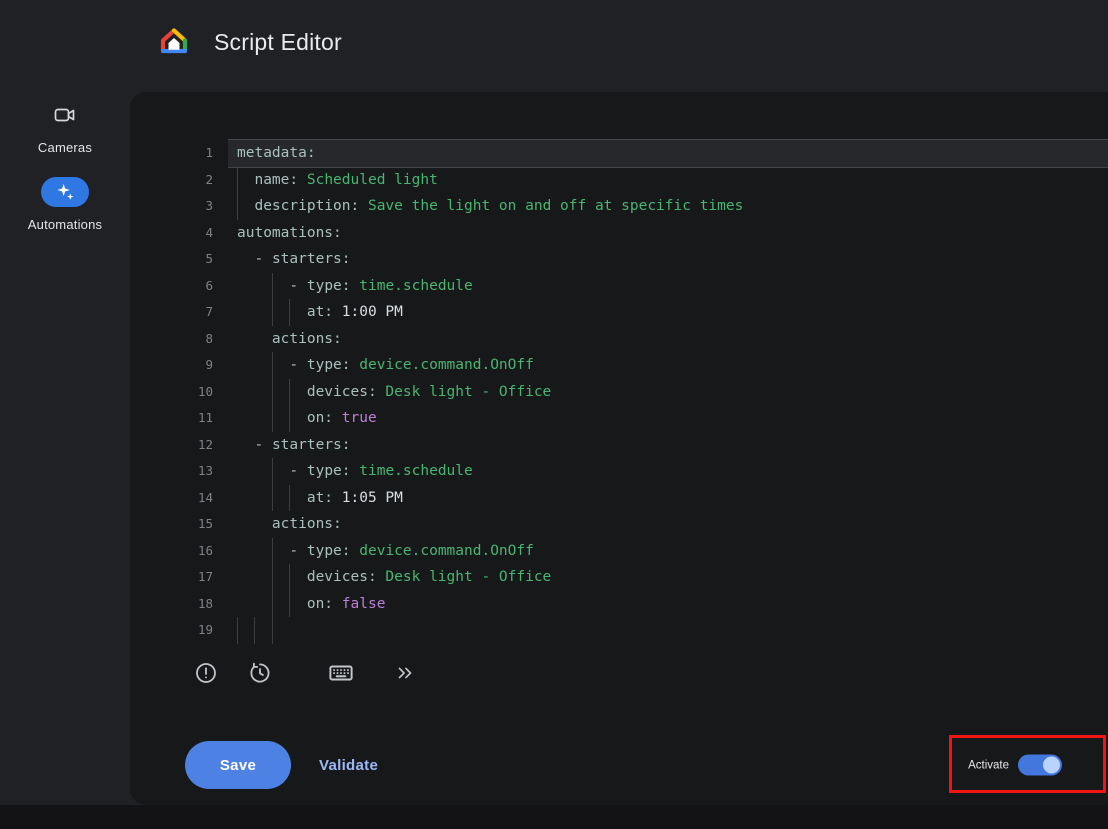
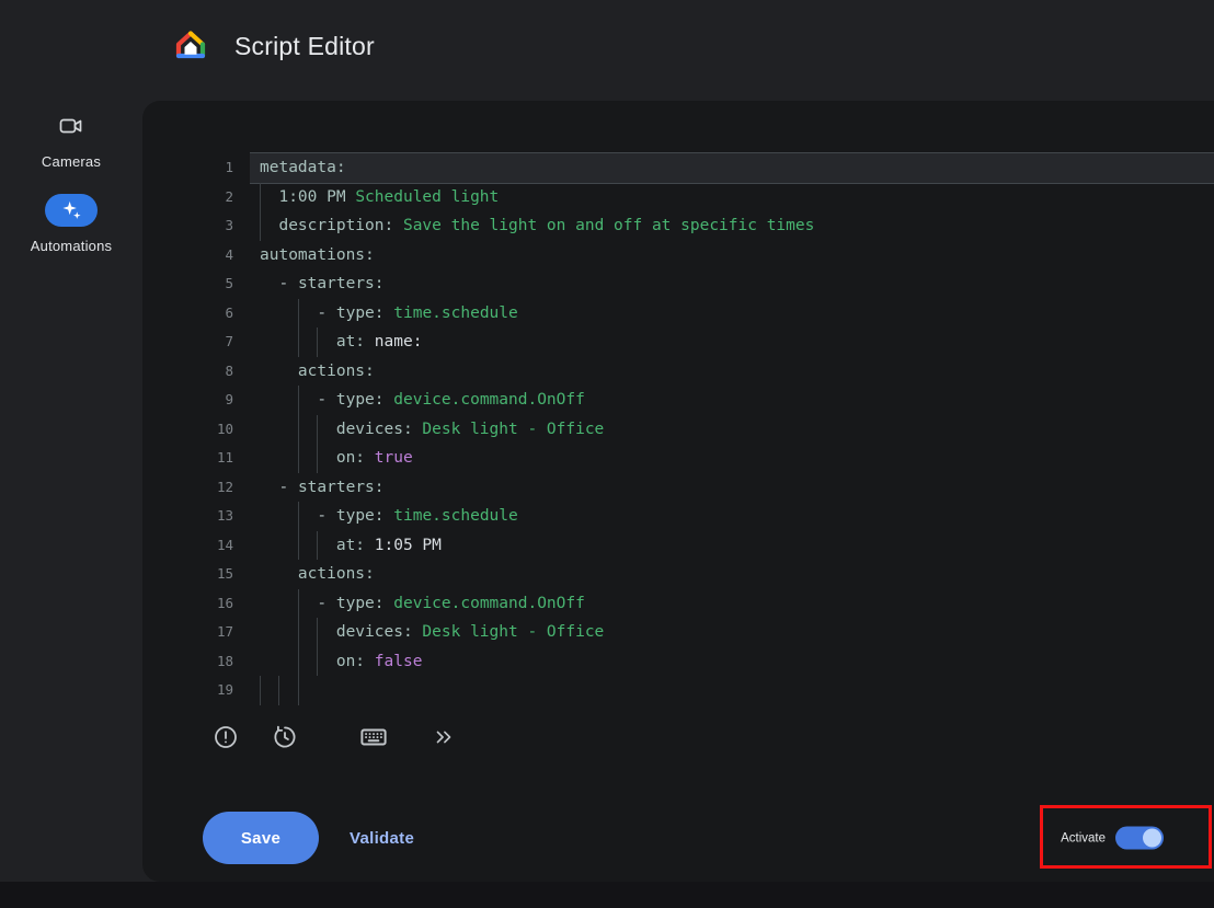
  Script Editor
  Cameras
  Automations
  1
  metadata:
  2
- name: Scheduled light
+ 1:00 PM Scheduled light
  3
  description: Save the light on and off at specific times
  4
  automations:
  5
  - starters:
  6
  - type: time.schedule
  7
- at: 1:00 PM
+ at: name:
  8
  actions:
  9
  - type: device.command.OnOff
  10
  devices: Desk light - Office
  11
  on: true
  12
  - starters:
  13
  - type: time.schedule
  14
  at: 1:05 PM
  15
  actions:
  16
  - type: device.command.OnOff
  17
  devices: Desk light - Office
  18
  on: false
  19
  Save
  Validate
  Activate
